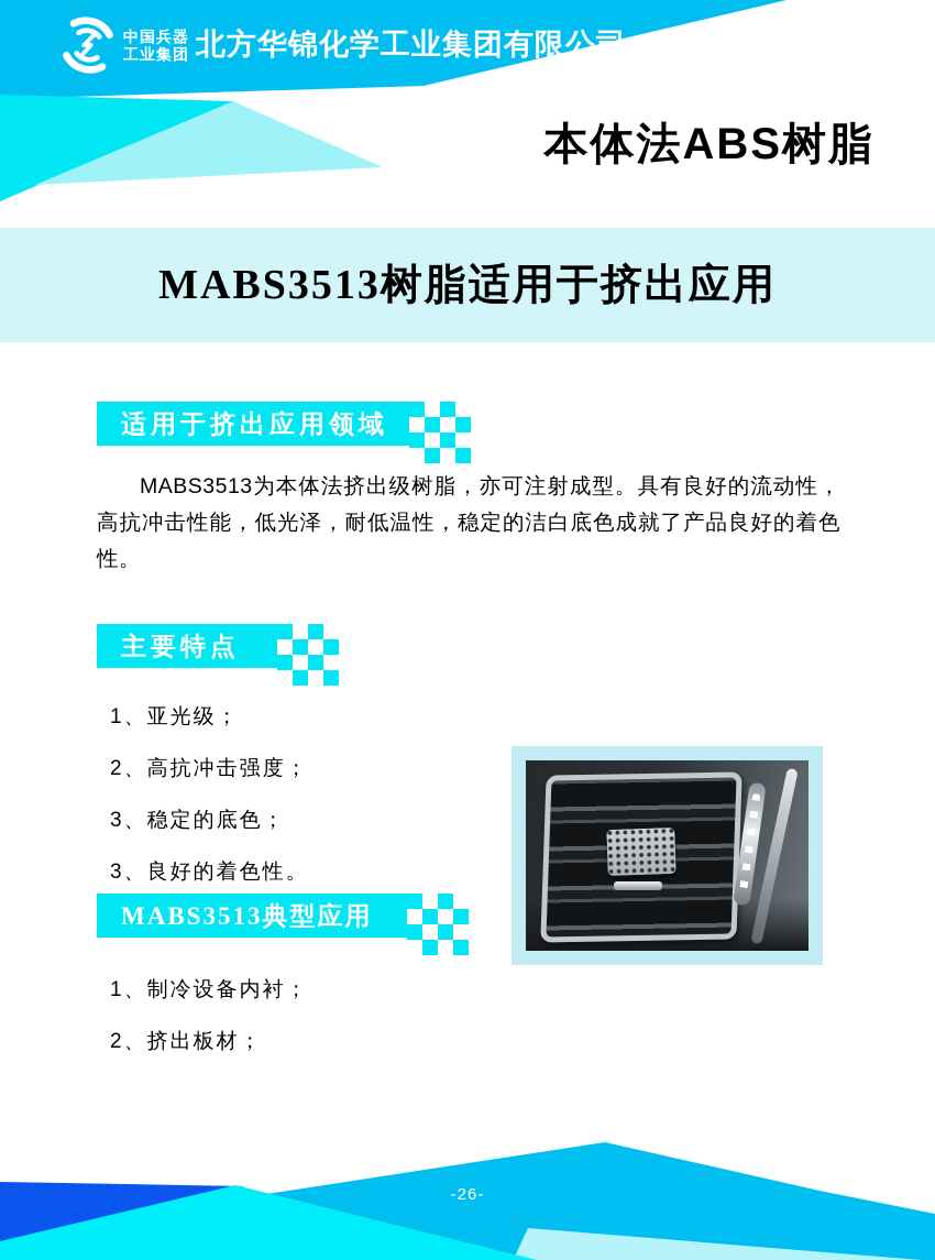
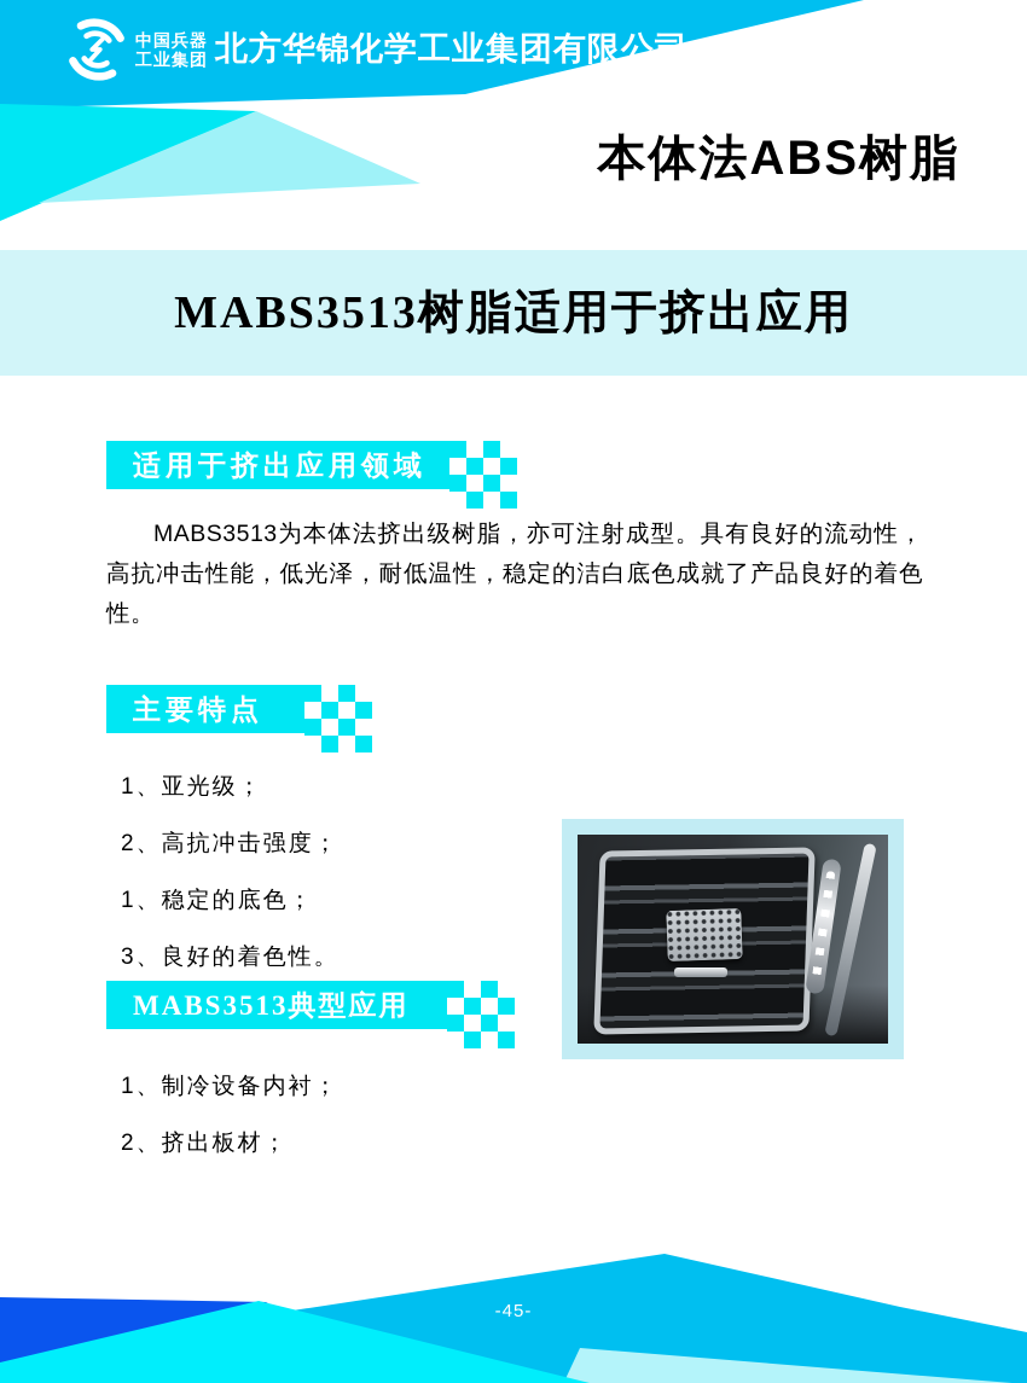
  中国兵器
  工业集团
  北方华锦化学工业集团有限公司
  本体法ABS树脂
  MABS3513树脂适用于挤出应用
  适用于挤出应用领域
  MABS3513为本体法挤出级树脂，亦可注射成型。具有良好的流动性，高抗冲击性能，低光泽，耐低温性，稳定的洁白底色成就了产品良好的着色性。
  主要特点
  1、亚光级；
  2、高抗冲击强度；
- 3、稳定的底色；
+ 1、稳定的底色；
  3、良好的着色性。
  MABS3513典型应用
  1、制冷设备内衬；
  2、挤出板材；
- -26-
+ -45-
